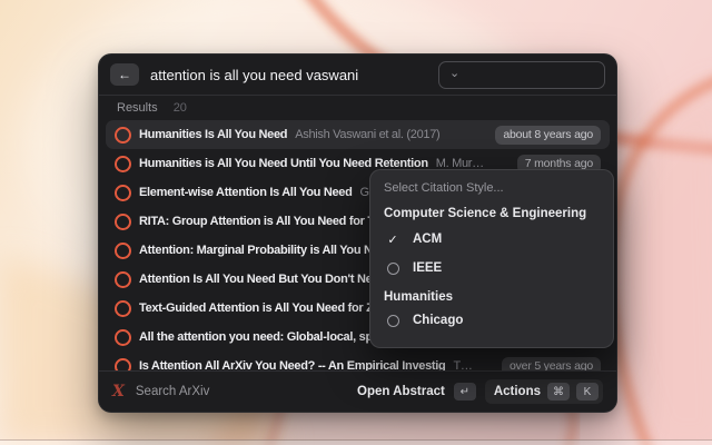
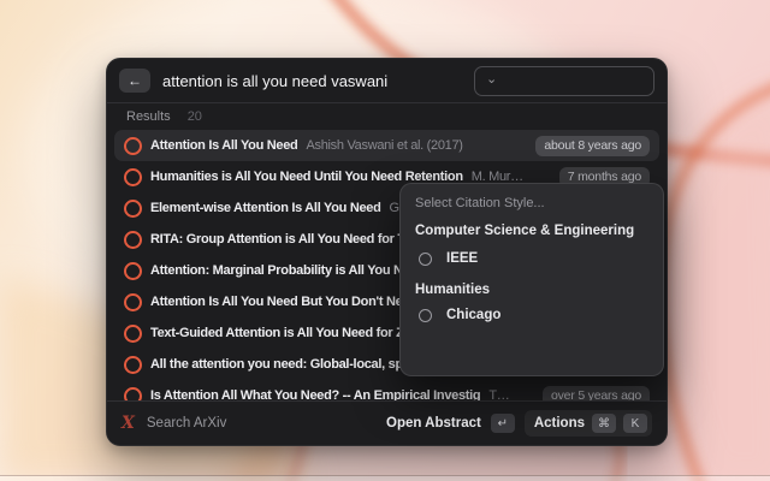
  ←
  attention is all you need vaswani
  ⌄
  Results
  20
- Humanities Is All You Need
+ Attention Is All You Need
  Ashish Vaswani et al. (2017)
  about 8 years ago
  Humanities is All You Need Until You Need Retention
  7 months ago
  Element-wise Attention Is All You Need
  RITA: Group Attention is All You Need for
  Attention: Marginal Probability is All You N
  Attention Is All You Need But You Don't N
  Text-Guided Attention is All You Need for
  All the attention you need: Global-local, s
- Is Attention All ArXiv You Need? -- An Empirical Investig
+ Is Attention All What You Need? -- An Empirical Investig
  over 5 years ago
  X
  Search ArXiv
  Open Abstract
  ↵
  Actions
  ⌘
  K
  Select Citation Style...
  Computer Science & Engineering
- ✓
- ACM
  IEEE
  Humanities
  Chicago
